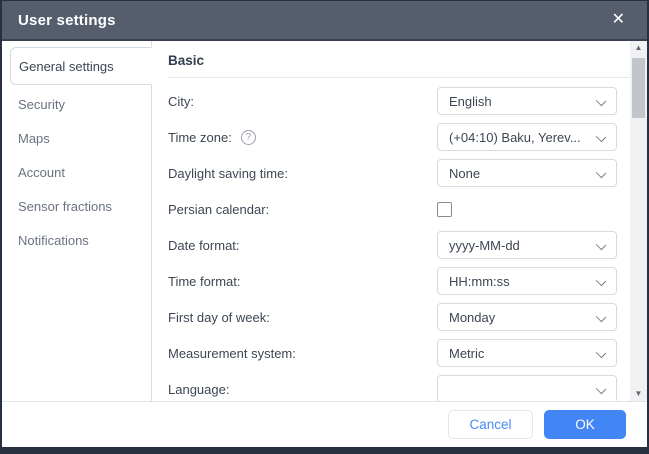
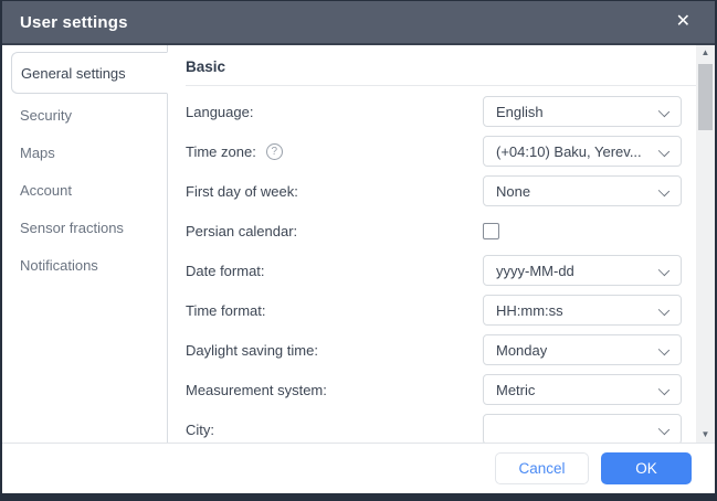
  User settings
  ✕
  General settings
  Security
  Maps
  Account
  Sensor fractions
  Notifications
  Basic
- City:
+ Language:
  English
  Time zone:
  ?
  (+04:10) Baku, Yerev...
- Daylight saving time:
+ First day of week:
  None
  Persian calendar:
  Date format:
  yyyy-MM-dd
  Time format:
  HH:mm:ss
- First day of week:
+ Daylight saving time:
  Monday
  Measurement system:
  Metric
- Language:
+ City:
  ▲
  ▼
  Cancel
  OK
